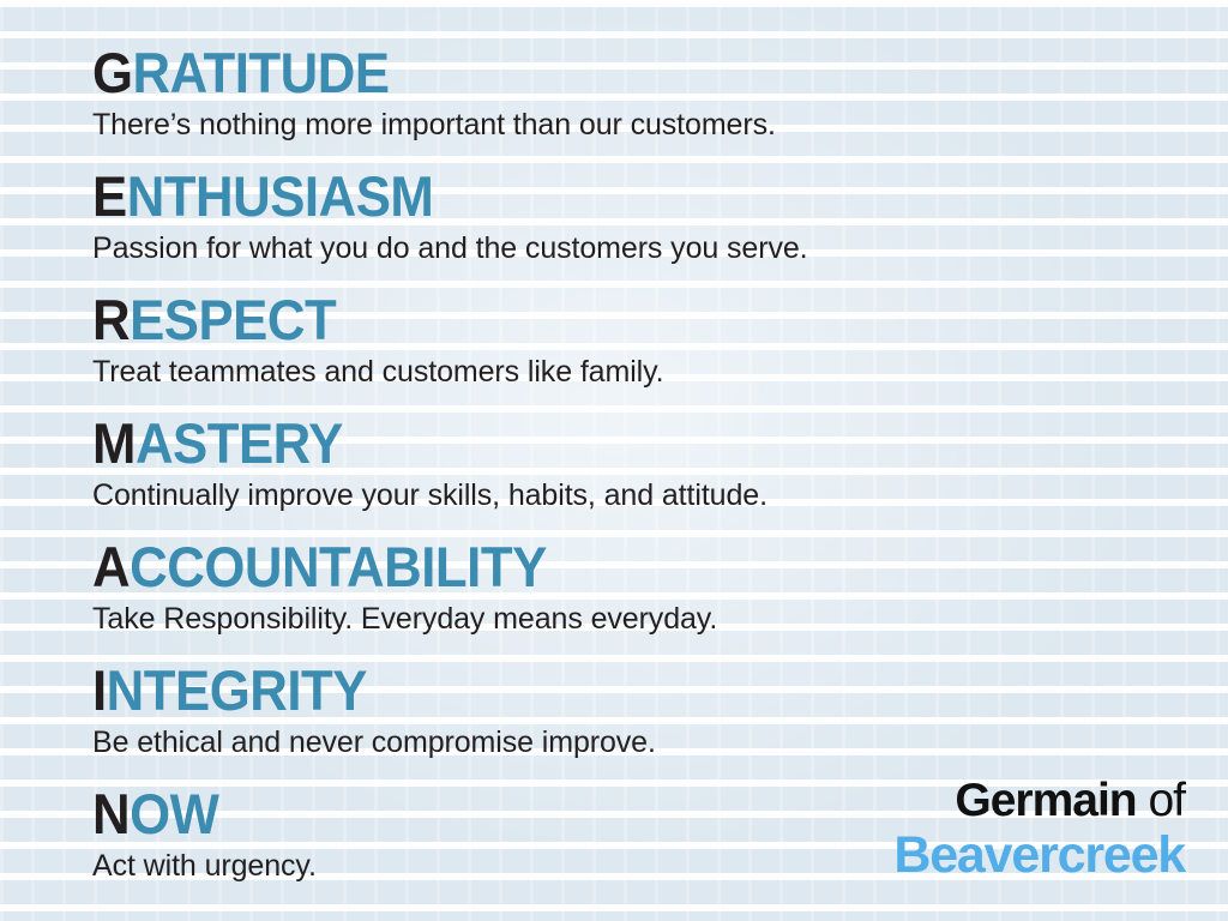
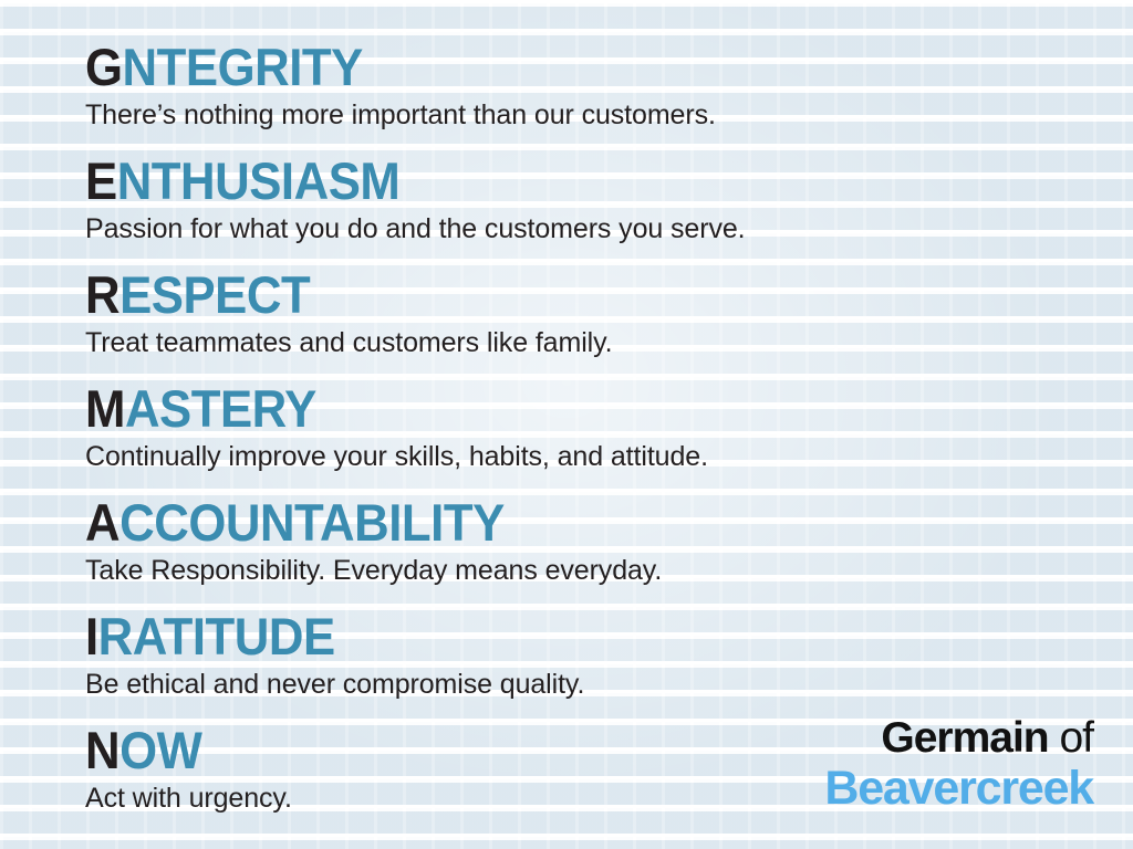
- GRATITUDE
+ GNTEGRITY
  There’s nothing more important than our customers.
  ENTHUSIASM
  Passion for what you do and the customers you serve.
  RESPECT
  Treat teammates and customers like family.
  MASTERY
  Continually improve your skills, habits, and attitude.
  ACCOUNTABILITY
  Take Responsibility. Everyday means everyday.
- INTEGRITY
+ IRATITUDE
- Be ethical and never compromise improve.
+ Be ethical and never compromise quality.
  NOW
  Act with urgency.
  Germain of
  Beavercreek
